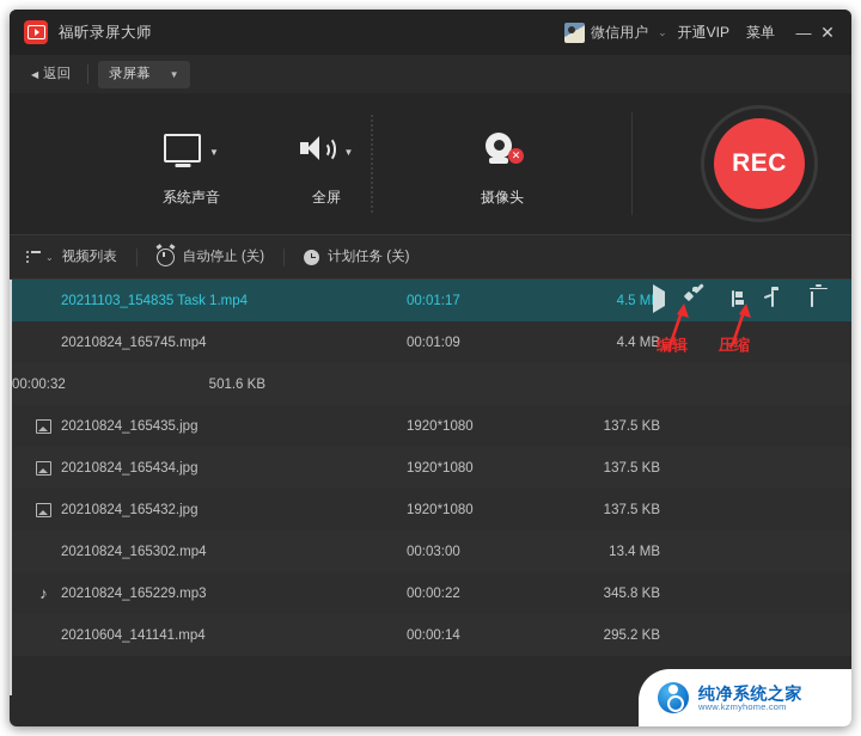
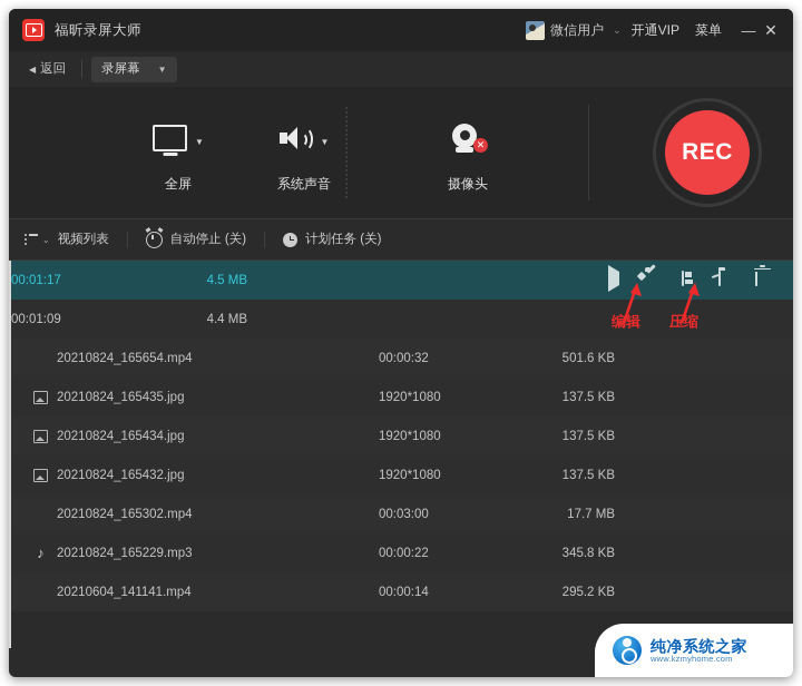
  福昕录屏大师
  微信用户
  ⌄
  开通VIP
  菜单
  —
  ✕
  ◀
  返回
  录屏幕
  ▼
  ▼
- 系统声音
+ 全屏
  ▼
- 全屏
+ 系统声音
  ✕
  摄像头
  REC
  ⌄
  视频列表
  自动停止 (关)
  计划任务 (关)
- 20211103_154835 Task 1.mp4
  00:01:17
  4.5 MB
- 20210824_165745.mp4
  00:01:09
  4.4 MB
+ 20210824_165654.mp4
  00:00:32
  501.6 KB
  20210824_165435.jpg
  1920*1080
  137.5 KB
  20210824_165434.jpg
  1920*1080
  137.5 KB
  20210824_165432.jpg
  1920*1080
  137.5 KB
  20210824_165302.mp4
  00:03:00
- 13.4 MB
+ 17.7 MB
  ♪
  20210824_165229.mp3
  00:00:22
  345.8 KB
  20210604_141141.mp4
  00:00:14
  295.2 KB
  编辑
  压缩
  纯净系统之家
  www.kzmyhome.com
